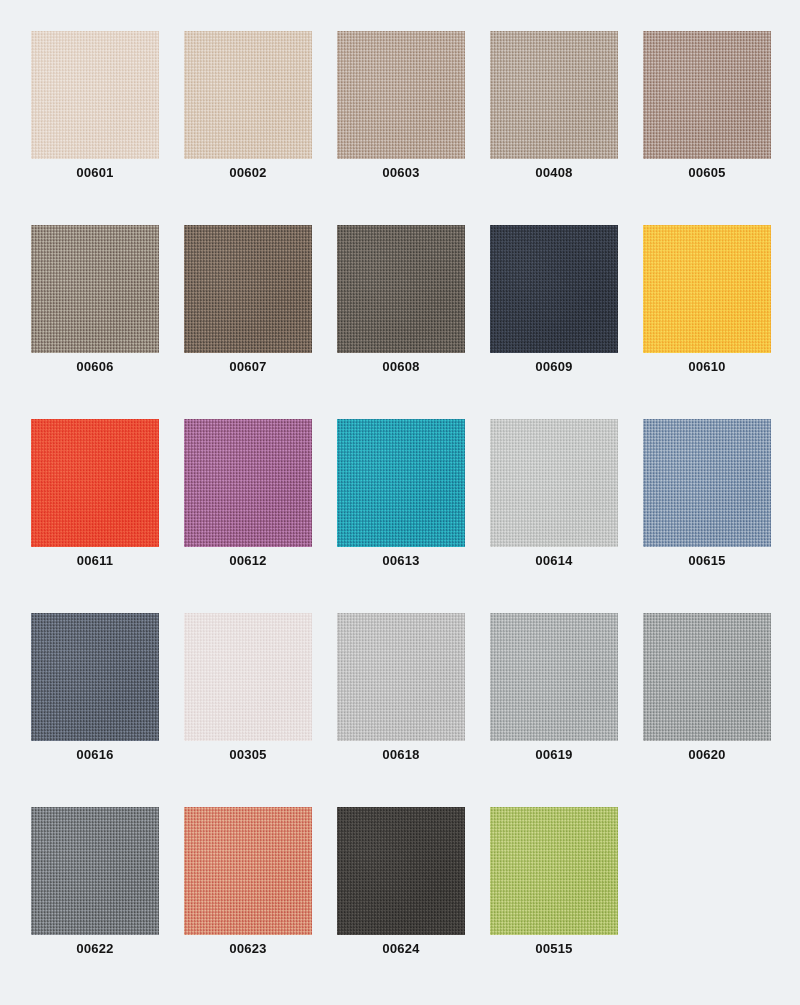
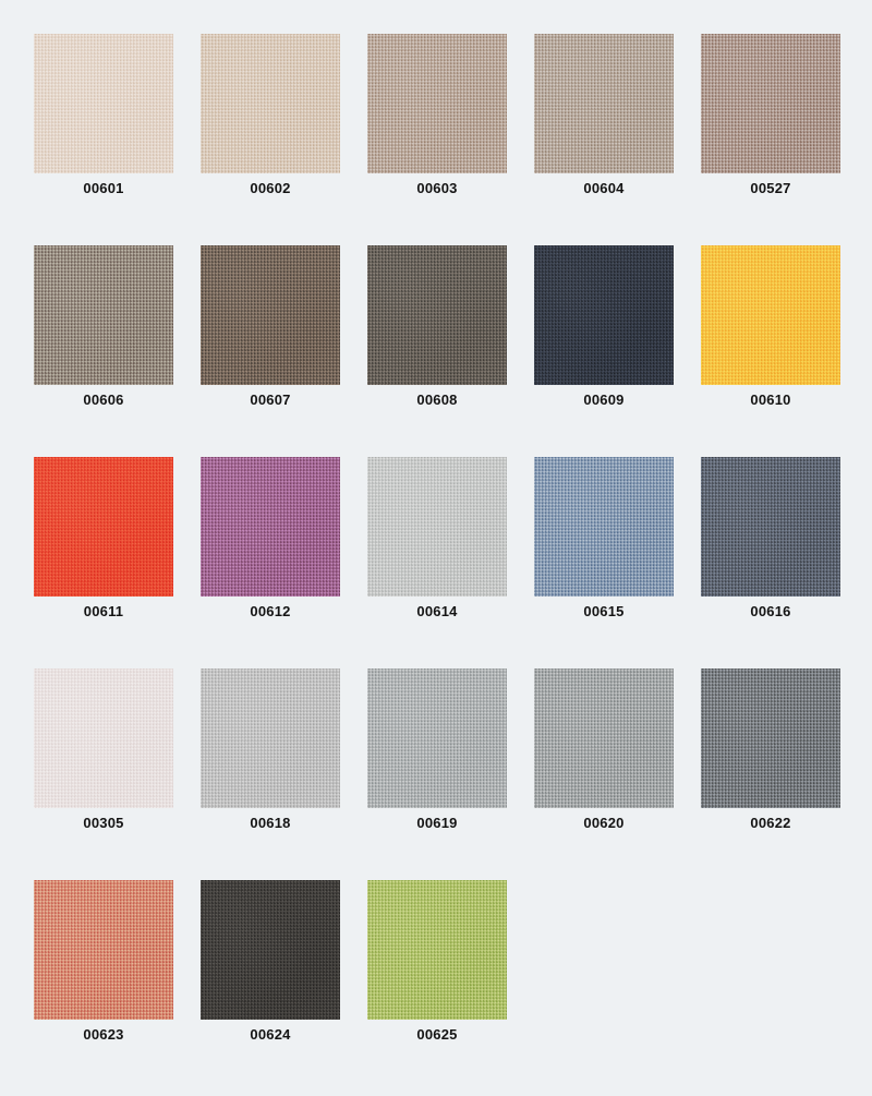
  00601
  00602
  00603
- 00408
+ 00604
- 00605
+ 00527
  00606
  00607
  00608
  00609
  00610
  00611
  00612
- 00613
  00614
  00615
  00616
  00305
  00618
  00619
  00620
  00622
  00623
  00624
- 00515
+ 00625
